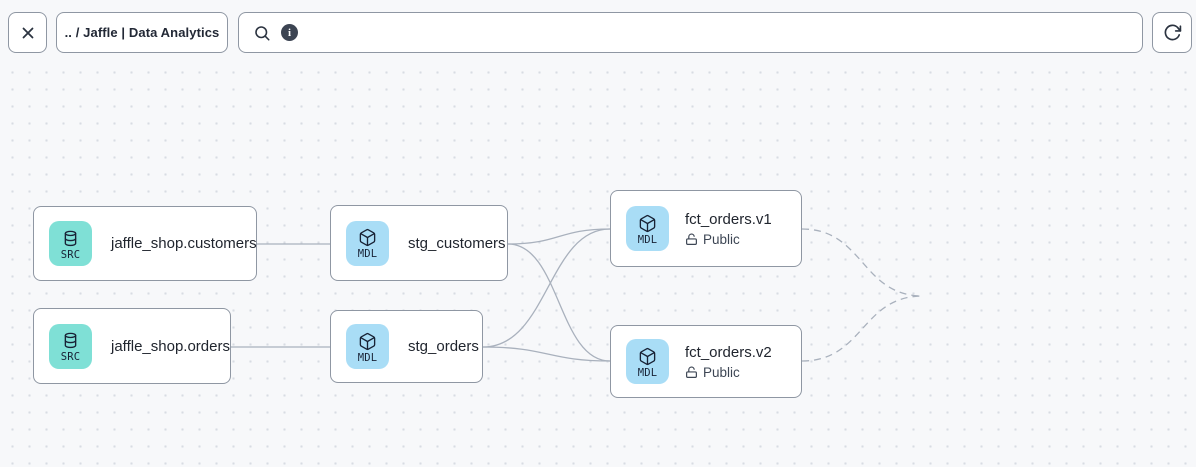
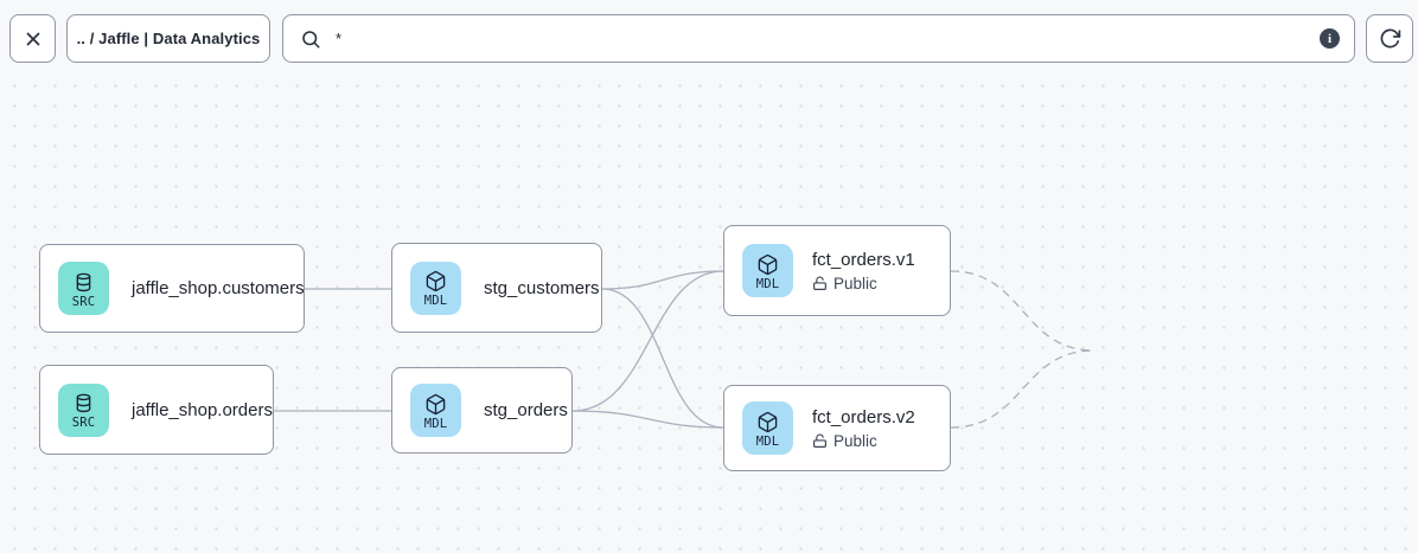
  .. / Jaffle | Data Analytics
+ *
  i
  SRC
  jaffle_shop.customers
  SRC
  jaffle_shop.orders
  MDL
  stg_customers
  MDL
  stg_orders
  MDL
  fct_orders.v1
  Public
  MDL
  fct_orders.v2
  Public
